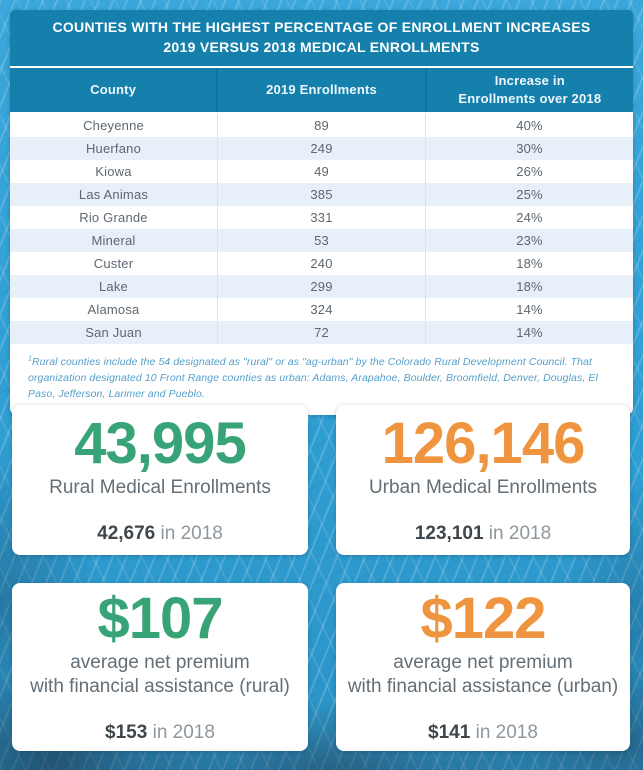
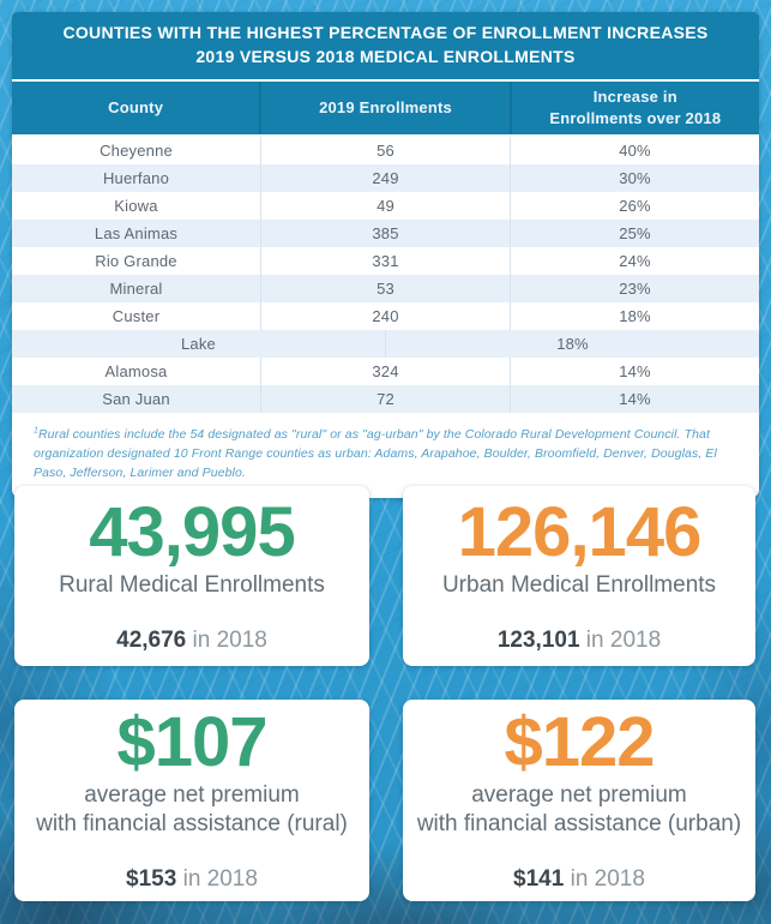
  COUNTIES WITH THE HIGHEST PERCENTAGE OF ENROLLMENT INCREASES
  2019 VERSUS 2018 MEDICAL ENROLLMENTS
  County
  2019 Enrollments
  Increase in
  Enrollments over 2018
  Cheyenne
- 89
+ 56
  40%
  Huerfano
  249
  30%
  Kiowa
  49
  26%
  Las Animas
  385
  25%
  Rio Grande
  331
  24%
  Mineral
  53
  23%
  Custer
  240
  18%
  Lake
- 299
  18%
  Alamosa
  324
  14%
  San Juan
  72
  14%
  Rural counties include the 54 designated as "rural" or as "ag-urban" by the Colorado Rural Development Council. That organization designated 10 Front Range counties as urban: Adams, Arapahoe, Boulder, Broomfield, Denver, Douglas, El Paso, Jefferson, Larimer and Pueblo.
  43,995
  Rural Medical Enrollments
  42,676 in 2018
  126,146
  Urban Medical Enrollments
  123,101 in 2018
  $107
  average net premium
  with financial assistance (rural)
  $153 in 2018
  $122
  average net premium
  with financial assistance (urban)
  $141 in 2018
